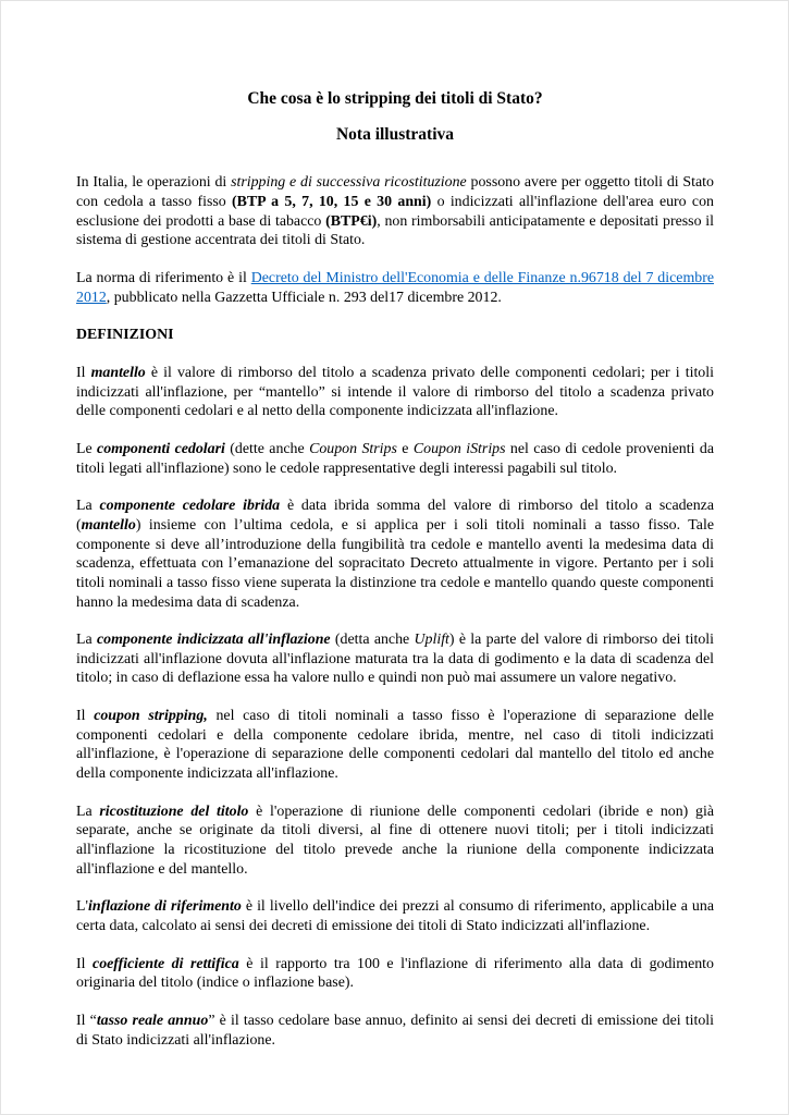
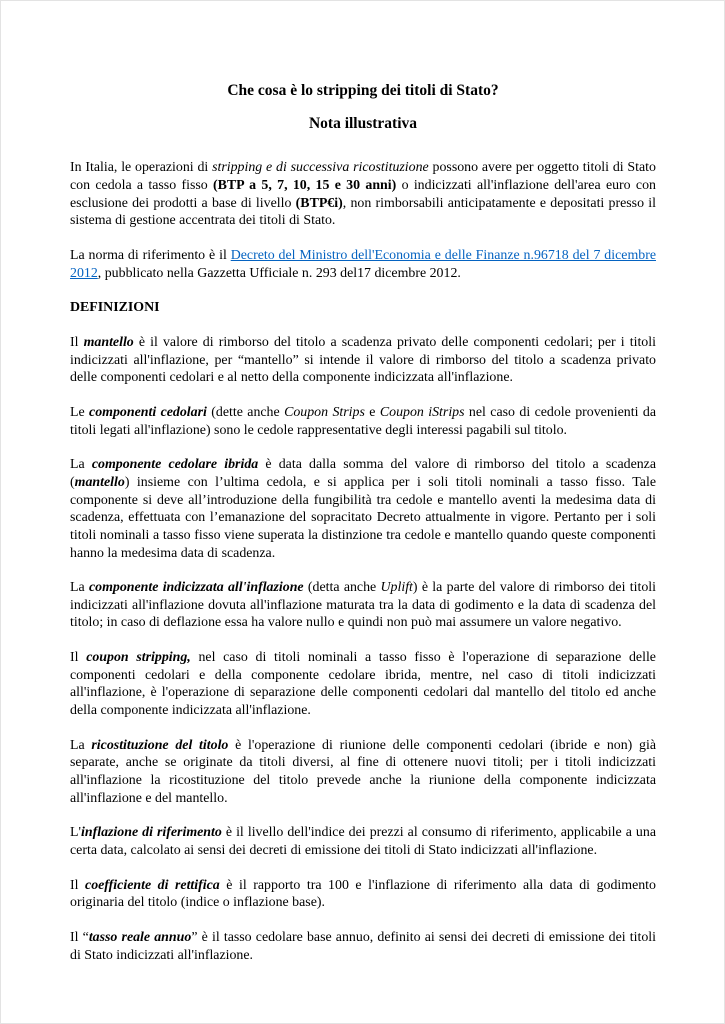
  Che cosa è lo stripping dei titoli di Stato?
  Nota illustrativa
- In Italia, le operazioni di stripping e di successiva ricostituzione possono avere per oggetto titoli di Stato con cedola a tasso fisso (BTP a 5, 7, 10, 15 e 30 anni) o indicizzati all'inflazione dell'area euro con esclusione dei prodotti a base di tabacco (BTP€i), non rimborsabili anticipatamente e depositati presso il sistema di gestione accentrata dei titoli di Stato.
+ In Italia, le operazioni di stripping e di successiva ricostituzione possono avere per oggetto titoli di Stato con cedola a tasso fisso (BTP a 5, 7, 10, 15 e 30 anni) o indicizzati all'inflazione dell'area euro con esclusione dei prodotti a base di livello (BTP€i), non rimborsabili anticipatamente e depositati presso il sistema di gestione accentrata dei titoli di Stato.
  La norma di riferimento è il Decreto del Ministro dell'Economia e delle Finanze n.96718 del 7 dicembre 2012, pubblicato nella Gazzetta Ufficiale n. 293 del17 dicembre 2012.
  DEFINIZIONI
  Il mantello è il valore di rimborso del titolo a scadenza privato delle componenti cedolari; per i titoli indicizzati all'inflazione, per “mantello” si intende il valore di rimborso del titolo a scadenza privato delle componenti cedolari e al netto della componente indicizzata all'inflazione.
  Le componenti cedolari (dette anche Coupon Strips e Coupon iStrips nel caso di cedole provenienti da titoli legati all'inflazione) sono le cedole rappresentative degli interessi pagabili sul titolo.
- La componente cedolare ibrida è data ibrida somma del valore di rimborso del titolo a scadenza (mantello) insieme con l’ultima cedola, e si applica per i soli titoli nominali a tasso fisso. Tale componente si deve all’introduzione della fungibilità tra cedole e mantello aventi la medesima data di scadenza, effettuata con l’emanazione del sopracitato Decreto attualmente in vigore. Pertanto per i soli titoli nominali a tasso fisso viene superata la distinzione tra cedole e mantello quando queste componenti hanno la medesima data di scadenza.
+ La componente cedolare ibrida è data dalla somma del valore di rimborso del titolo a scadenza (mantello) insieme con l’ultima cedola, e si applica per i soli titoli nominali a tasso fisso. Tale componente si deve all’introduzione della fungibilità tra cedole e mantello aventi la medesima data di scadenza, effettuata con l’emanazione del sopracitato Decreto attualmente in vigore. Pertanto per i soli titoli nominali a tasso fisso viene superata la distinzione tra cedole e mantello quando queste componenti hanno la medesima data di scadenza.
  La componente indicizzata all'inflazione (detta anche Uplift) è la parte del valore di rimborso dei titoli indicizzati all'inflazione dovuta all'inflazione maturata tra la data di godimento e la data di scadenza del titolo; in caso di deflazione essa ha valore nullo e quindi non può mai assumere un valore negativo.
  Il coupon stripping, nel caso di titoli nominali a tasso fisso è l'operazione di separazione delle componenti cedolari e della componente cedolare ibrida, mentre, nel caso di titoli indicizzati all'inflazione, è l'operazione di separazione delle componenti cedolari dal mantello del titolo ed anche della componente indicizzata all'inflazione.
  La ricostituzione del titolo è l'operazione di riunione delle componenti cedolari (ibride e non) già separate, anche se originate da titoli diversi, al fine di ottenere nuovi titoli; per i titoli indicizzati all'inflazione la ricostituzione del titolo prevede anche la riunione della componente indicizzata all'inflazione e del mantello.
  L'inflazione di riferimento è il livello dell'indice dei prezzi al consumo di riferimento, applicabile a una certa data, calcolato ai sensi dei decreti di emissione dei titoli di Stato indicizzati all'inflazione.
  Il coefficiente di rettifica è il rapporto tra 100 e l'inflazione di riferimento alla data di godimento originaria del titolo (indice o inflazione base).
  Il “tasso reale annuo” è il tasso cedolare base annuo, definito ai sensi dei decreti di emissione dei titoli di Stato indicizzati all'inflazione.
